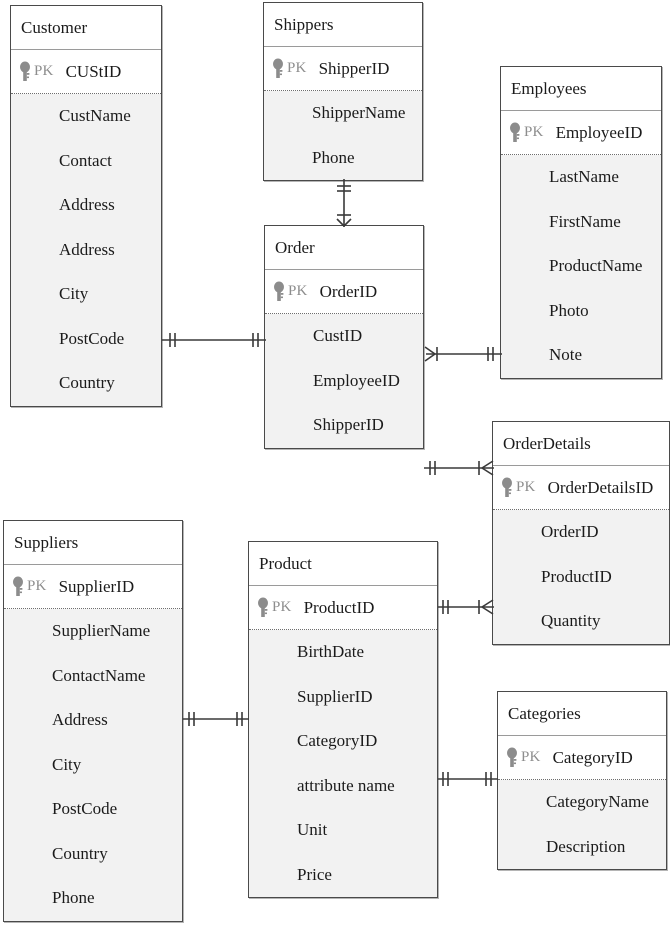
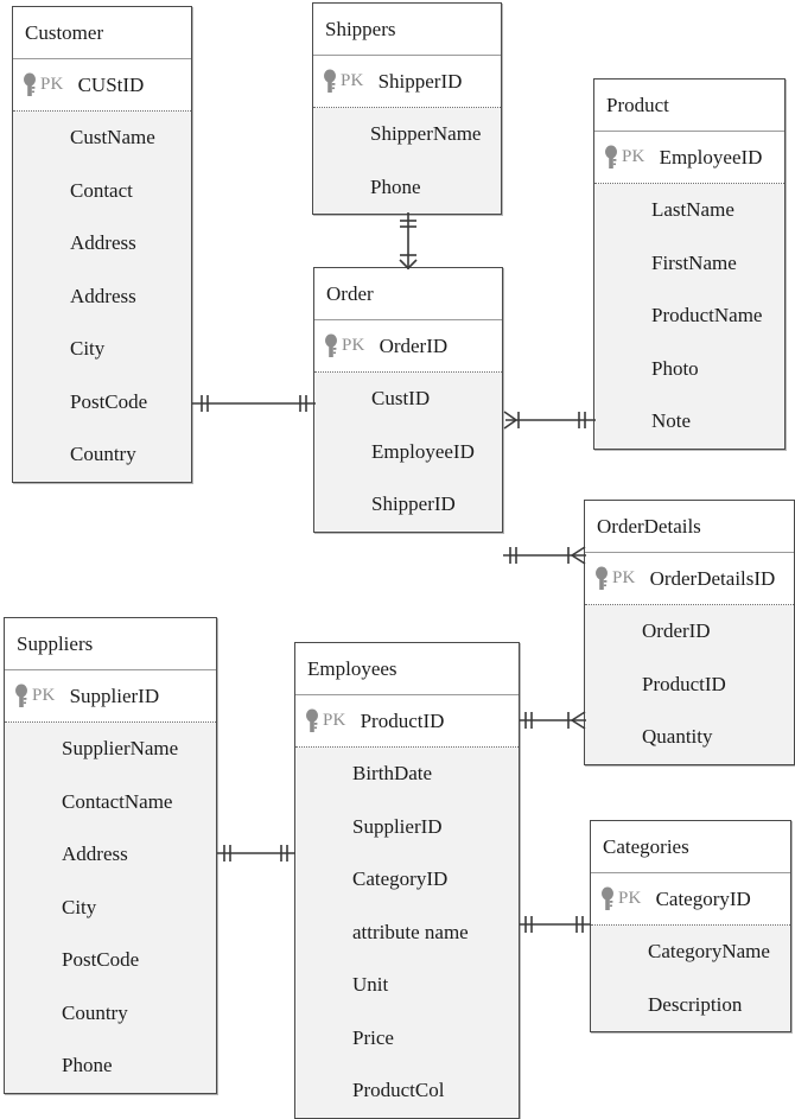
  Customer
  PK
  CUStID
  CustName
  Contact
  Address
  Address
  City
  PostCode
  Country
  Shippers
  PK
  ShipperID
  ShipperName
  Phone
- Employees
+ Product
  PK
  EmployeeID
  LastName
  FirstName
  ProductName
  Photo
  Note
  Order
  PK
  OrderID
  CustID
  EmployeeID
  ShipperID
  OrderDetails
  PK
  OrderDetailsID
  OrderID
  ProductID
  Quantity
  Suppliers
  PK
  SupplierID
  SupplierName
  ContactName
  Address
  City
  PostCode
  Country
  Phone
- Product
+ Employees
  PK
  ProductID
  BirthDate
  SupplierID
  CategoryID
  attribute name
  Unit
  Price
+ ProductCol
  Categories
  PK
  CategoryID
  CategoryName
  Description
